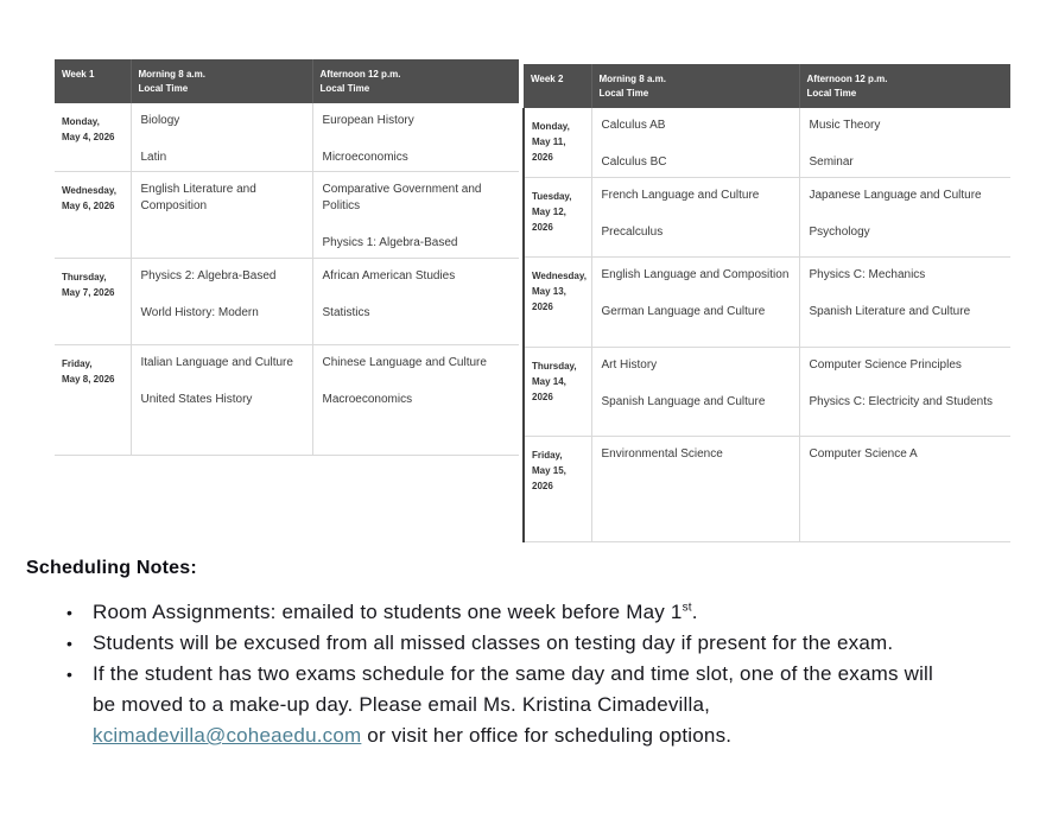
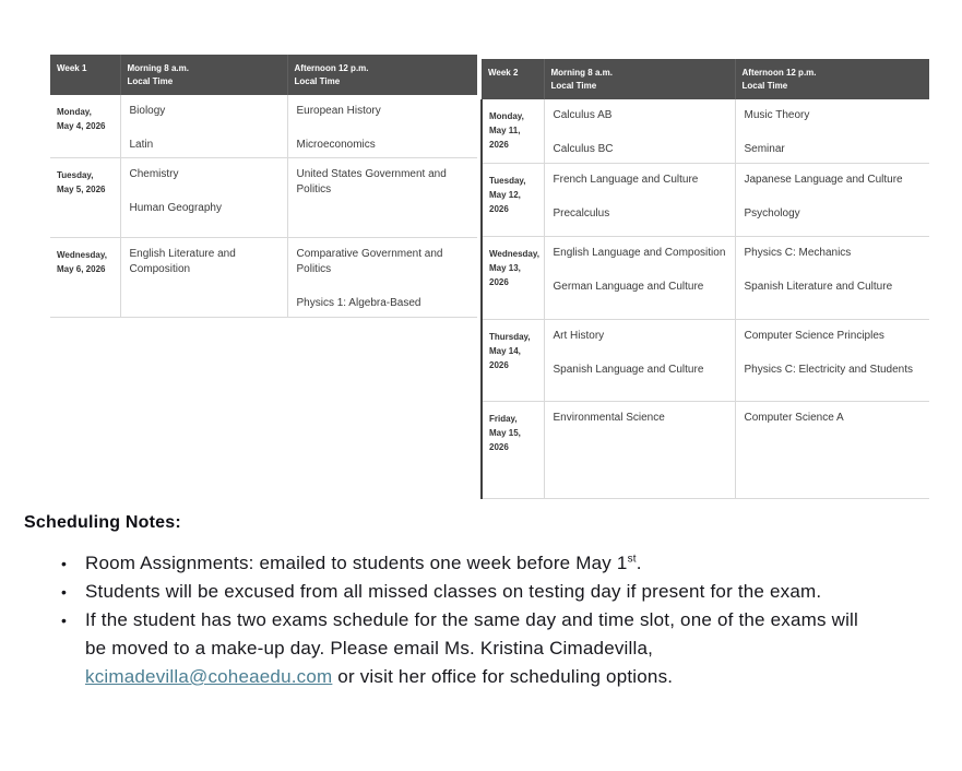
  Week 1	Morning 8 a.m. Local Time	Afternoon 12 p.m. Local Time
  Monday, May 4, 2026	Biology Latin	European History Microeconomics
+ Tuesday, May 5, 2026	Chemistry Human Geography	United States Government and Politics
  Wednesday, May 6, 2026	English Literature and Composition	Comparative Government and Politics Physics 1: Algebra-Based
- Thursday, May 7, 2026	Physics 2: Algebra-Based World History: Modern	African American Studies Statistics
- Friday, May 8, 2026	Italian Language and Culture United States History	Chinese Language and Culture Macroeconomics
  Week 2	Morning 8 a.m. Local Time	Afternoon 12 p.m. Local Time
  Monday, May 11, 2026	Calculus AB Calculus BC	Music Theory Seminar
  Tuesday, May 12, 2026	French Language and Culture Precalculus	Japanese Language and Culture Psychology
  Wednesday, May 13, 2026	English Language and Composition German Language and Culture	Physics C: Mechanics Spanish Literature and Culture
  Thursday, May 14, 2026	Art History Spanish Language and Culture	Computer Science Principles Physics C: Electricity and Students
  Friday, May 15, 2026	Environmental Science	Computer Science A
  Scheduling Notes:
  •
  Room Assignments: emailed to students one week before May 1st.
  •
  Students will be excused from all missed classes on testing day if present for the exam.
  •
  If the student has two exams schedule for the same day and time slot, one of the exams will be moved to a make-up day. Please email Ms. Kristina Cimadevilla, kcimadevilla@coheaedu.com or visit her office for scheduling options.
